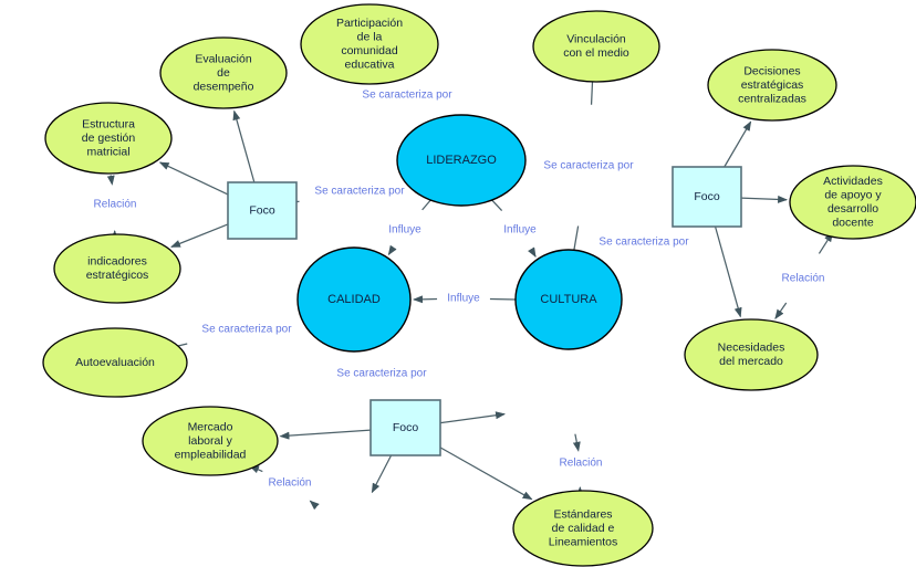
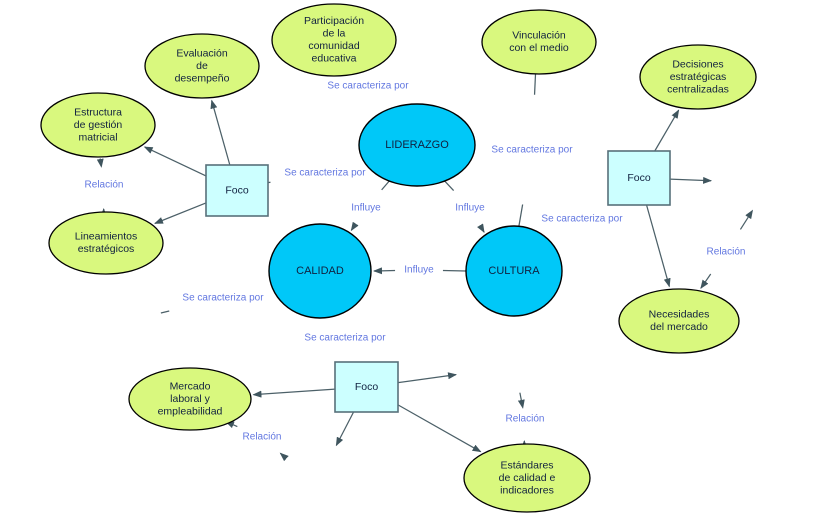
  Participación
  de la
  comunidad
  educativa
  Evaluación
  de
  desempeño
  Estructura
  de gestión
  matricial
- indicadores
+ Lineamientos
  estratégicos
- Autoevaluación
  Vinculación
  con el medio
  Decisiones
  estratégicas
  centralizadas
- Actividades
- de apoyo y
- desarrollo
- docente
  Necesidades
  del mercado
  Estándares
  de calidad e
- Lineamientos
+ indicadores
  Mercado
  laboral y
  empleabilidad
  LIDERAZGO
  CALIDAD
  CULTURA
  Foco
  Foco
  Foco
  Se caracteriza por
  Se caracteriza por
  Influye
  Influye
  Influye
  Se caracteriza por
  Se caracteriza por
  Relación
  Relación
  Se caracteriza por
  Se caracteriza por
  Relación
  Relación
